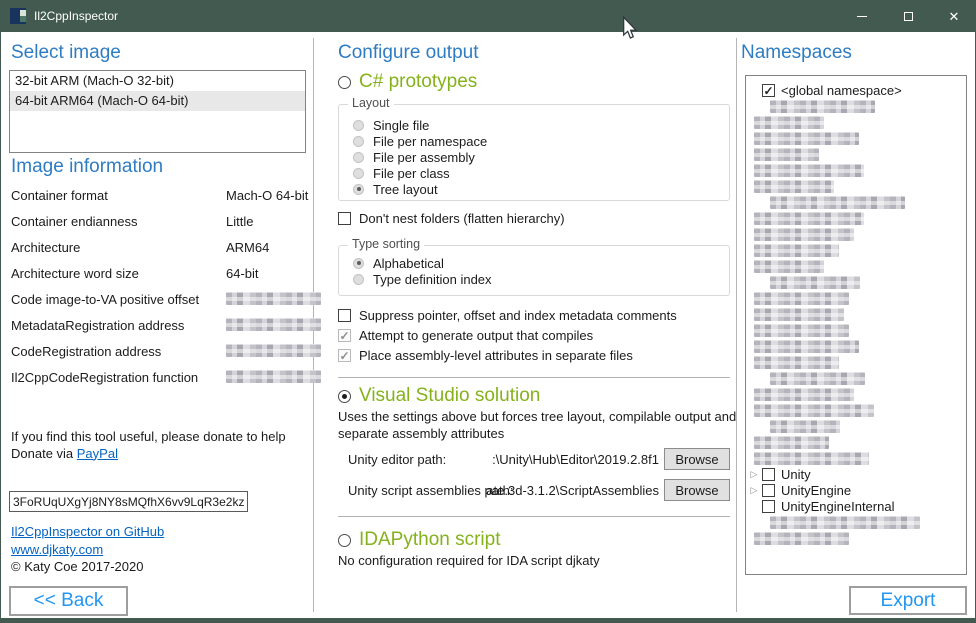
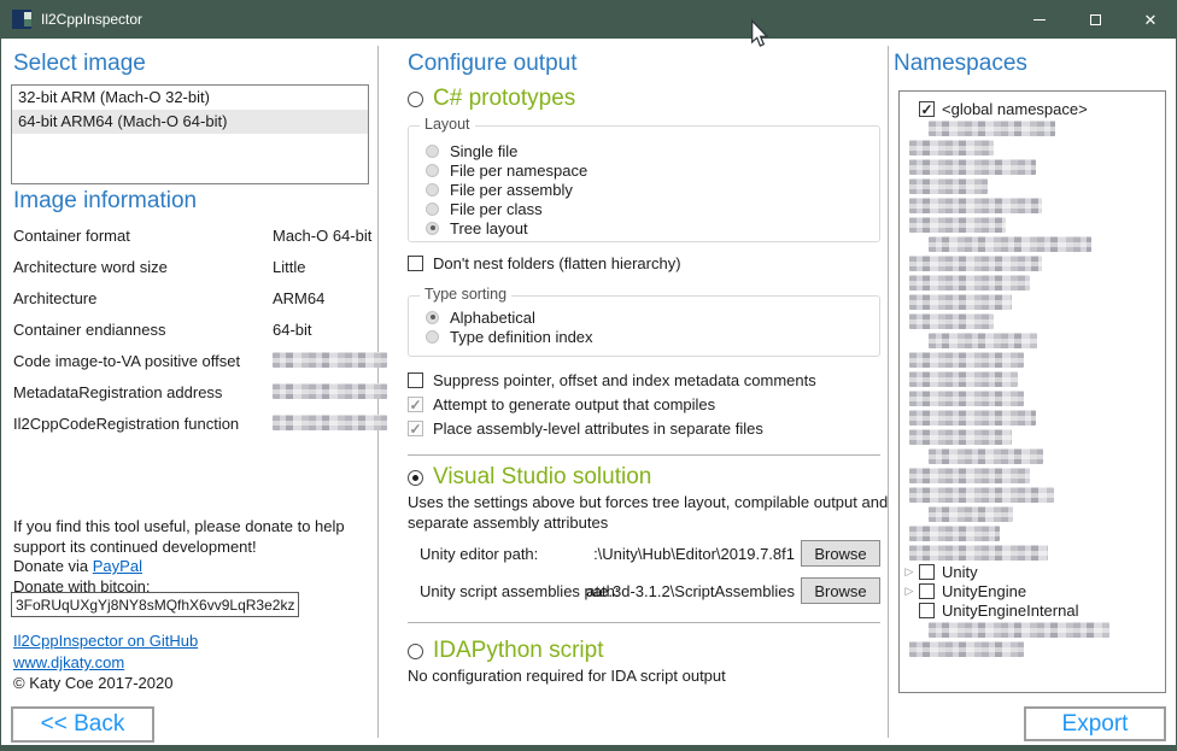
  Il2CppInspector
  ✕
  Select image
  32-bit ARM (Mach-O 32-bit)
  64-bit ARM64 (Mach-O 64-bit)
  Image information
  Container format
  Mach-O 64-bit
- Container endianness
+ Architecture word size
  Little
  Architecture
  ARM64
- Architecture word size
+ Container endianness
  64-bit
  Code image-to-VA positive offset
  MetadataRegistration address
- CodeRegistration address
  Il2CppCodeRegistration function
  If you find this tool useful, please donate to help
+ support its continued development!
  Donate via PayPal
+ Donate with bitcoin:
  3FoRUqUXgYj8NY8sMQfhX6vv9LqR3e2kz
  Il2CppInspector on GitHub
  www.djkaty.com
  © Katy Coe 2017-2020
  << Back
  Configure output
  C# prototypes
  Layout
  Single file
  File per namespace
  File per assembly
  File per class
  Tree layout
  Don't nest folders (flatten hierarchy)
  Type sorting
  Alphabetical
  Type definition index
  Suppress pointer, offset and index metadata comments
  ✓
  Attempt to generate output that compiles
  ✓
  Place assembly-level attributes in separate files
  Visual Studio solution
  Uses the settings above but forces tree layout, compilable output and
  separate assembly attributes
  Unity editor path:
- :\Unity\Hub\Editor\2019.2.8f1
+ :\Unity\Hub\Editor\2019.7.8f1
  Browse
  Unity script assemblies path:
  ate.3d-3.1.2\ScriptAssemblies
  Browse
  IDAPython script
- No configuration required for IDA script djkaty
+ No configuration required for IDA script output
  Namespaces
  ✓
  <global namespace>
  ▷
  Unity
  ▷
  UnityEngine
  UnityEngineInternal
  Export
